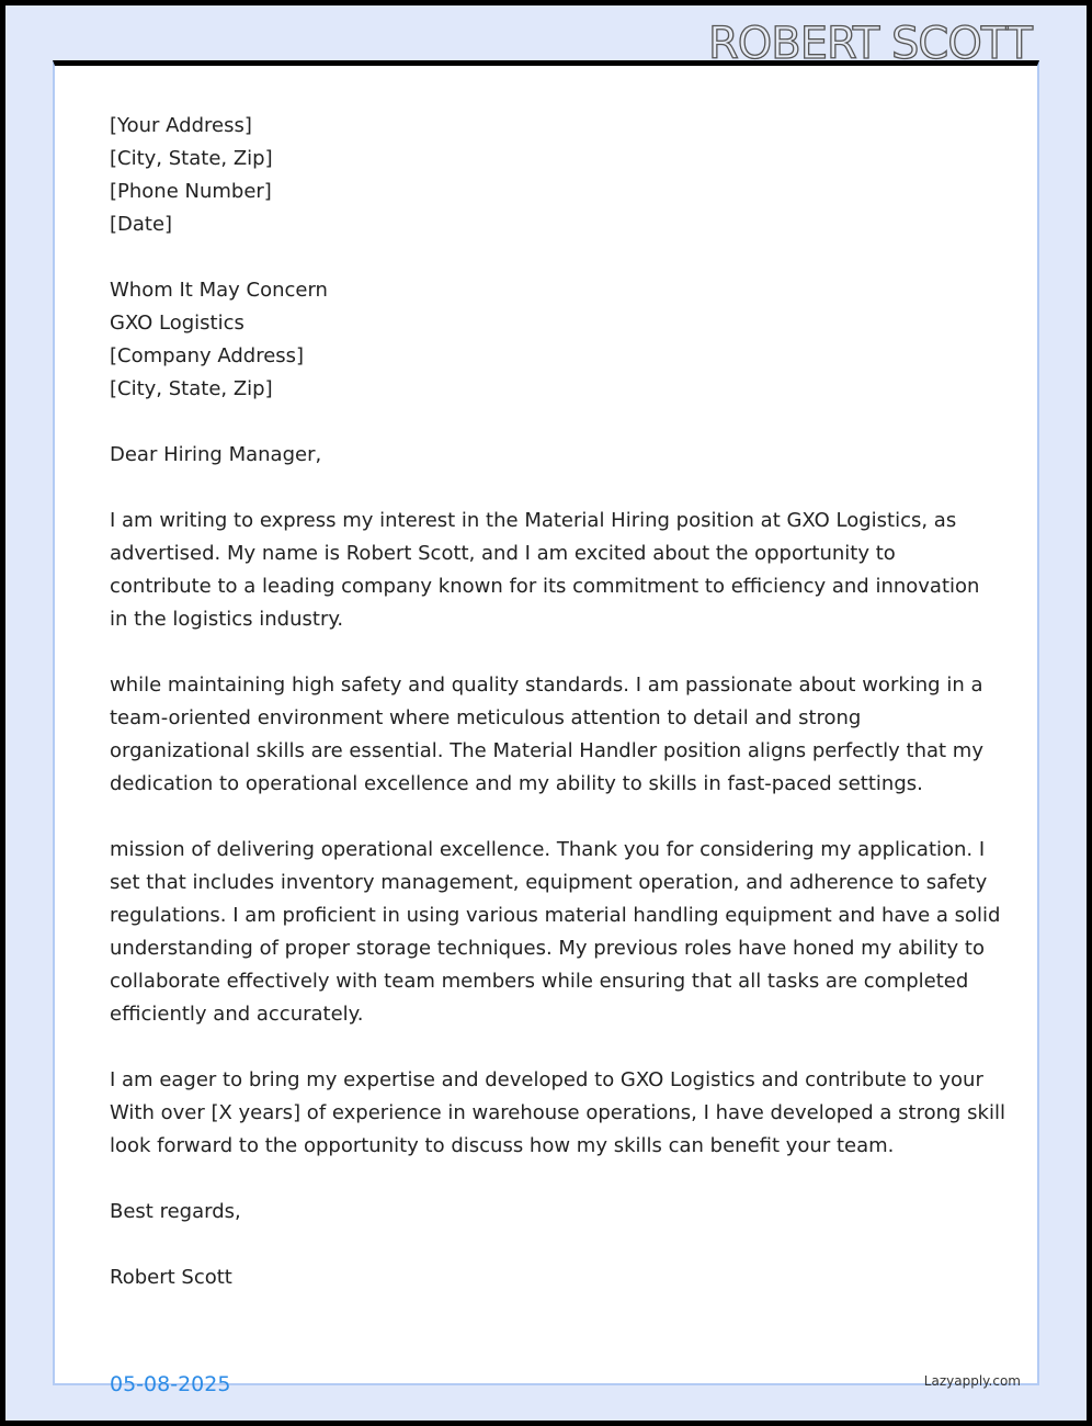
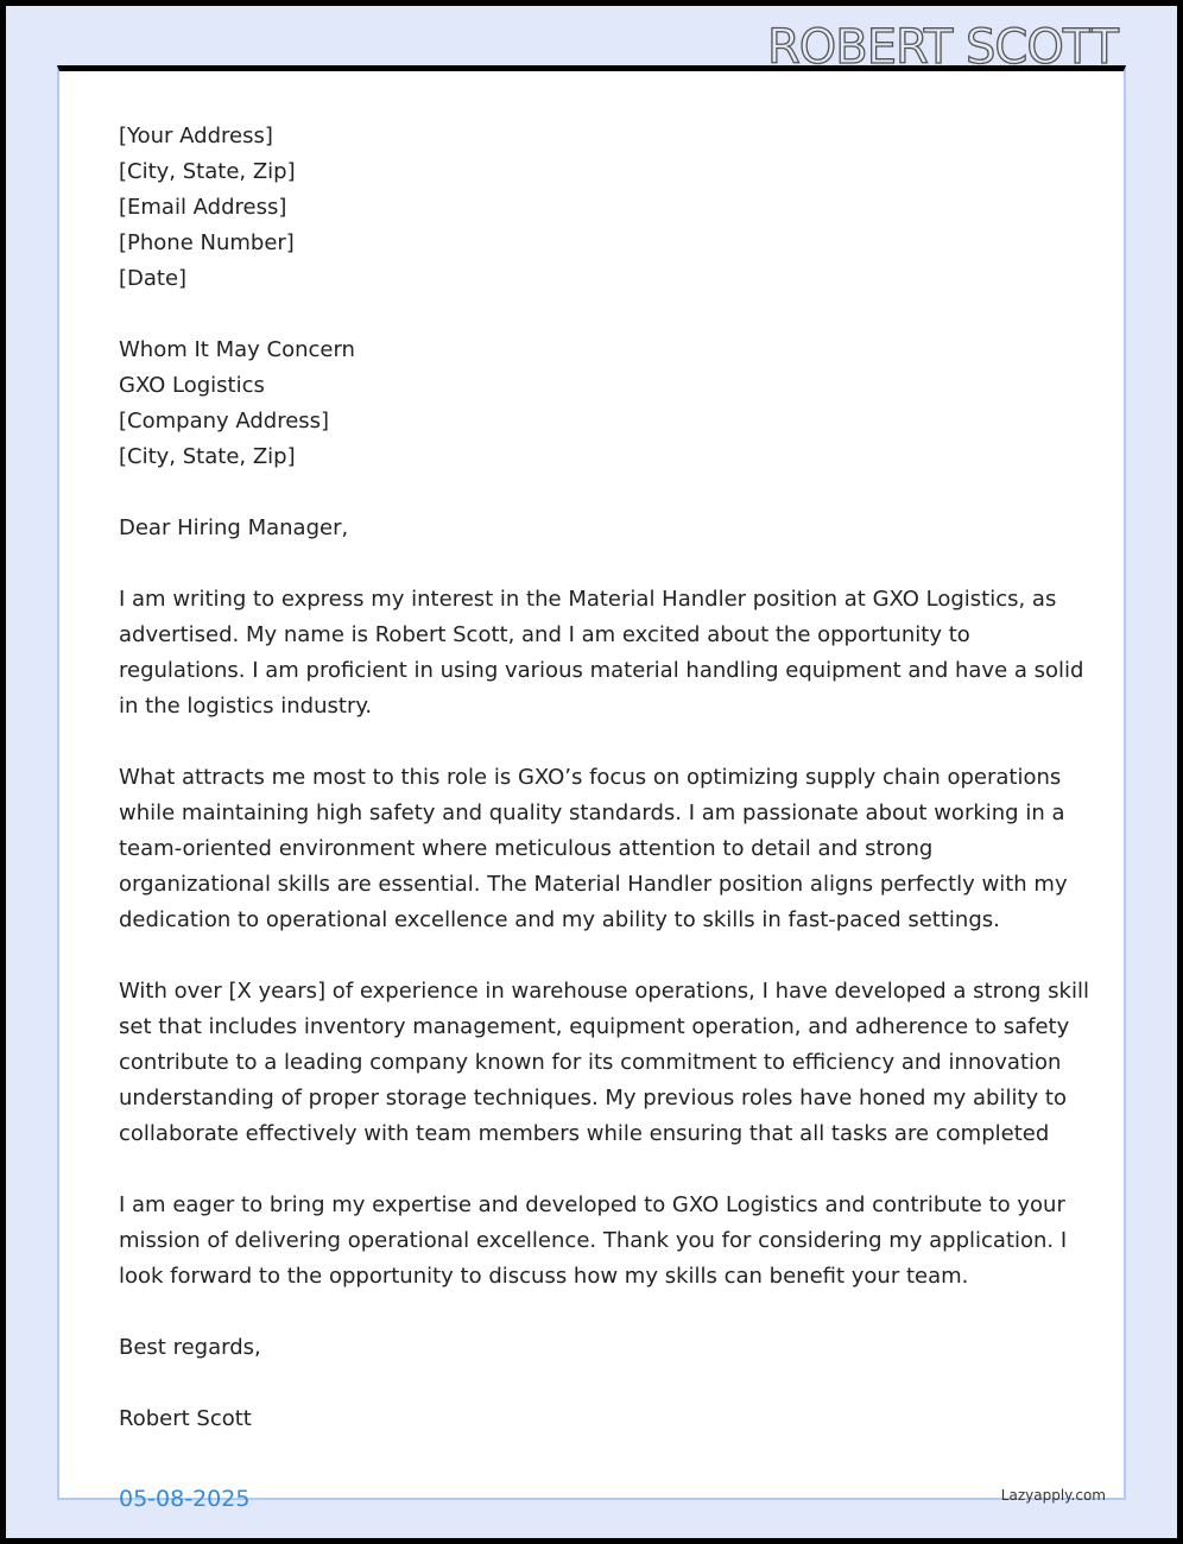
  ROBERT SCOTT
  [Your Address]
  [City, State, Zip]
+ [Email Address]
  [Phone Number]
  [Date]
  Whom It May Concern
  GXO Logistics
  [Company Address]
  [City, State, Zip]
  Dear Hiring Manager,
- I am writing to express my interest in the Material Hiring position at GXO Logistics, as
+ I am writing to express my interest in the Material Handler position at GXO Logistics, as
  advertised. My name is Robert Scott, and I am excited about the opportunity to
- contribute to a leading company known for its commitment to efficiency and innovation
+ regulations. I am proficient in using various material handling equipment and have a solid
  in the logistics industry.
+ What attracts me most to this role is GXO’s focus on optimizing supply chain operations
  while maintaining high safety and quality standards. I am passionate about working in a
  team-oriented environment where meticulous attention to detail and strong
- organizational skills are essential. The Material Handler position aligns perfectly that my
+ organizational skills are essential. The Material Handler position aligns perfectly with my
  dedication to operational excellence and my ability to skills in fast-paced settings.
- mission of delivering operational excellence. Thank you for considering my application. I
+ With over [X years] of experience in warehouse operations, I have developed a strong skill
  set that includes inventory management, equipment operation, and adherence to safety
- regulations. I am proficient in using various material handling equipment and have a solid
+ contribute to a leading company known for its commitment to efficiency and innovation
  understanding of proper storage techniques. My previous roles have honed my ability to
  collaborate effectively with team members while ensuring that all tasks are completed
- efficiently and accurately.
  I am eager to bring my expertise and developed to GXO Logistics and contribute to your
- With over [X years] of experience in warehouse operations, I have developed a strong skill
+ mission of delivering operational excellence. Thank you for considering my application. I
  look forward to the opportunity to discuss how my skills can benefit your team.
  Best regards,
  Robert Scott
  05-08-2025
  Lazyapply.com
